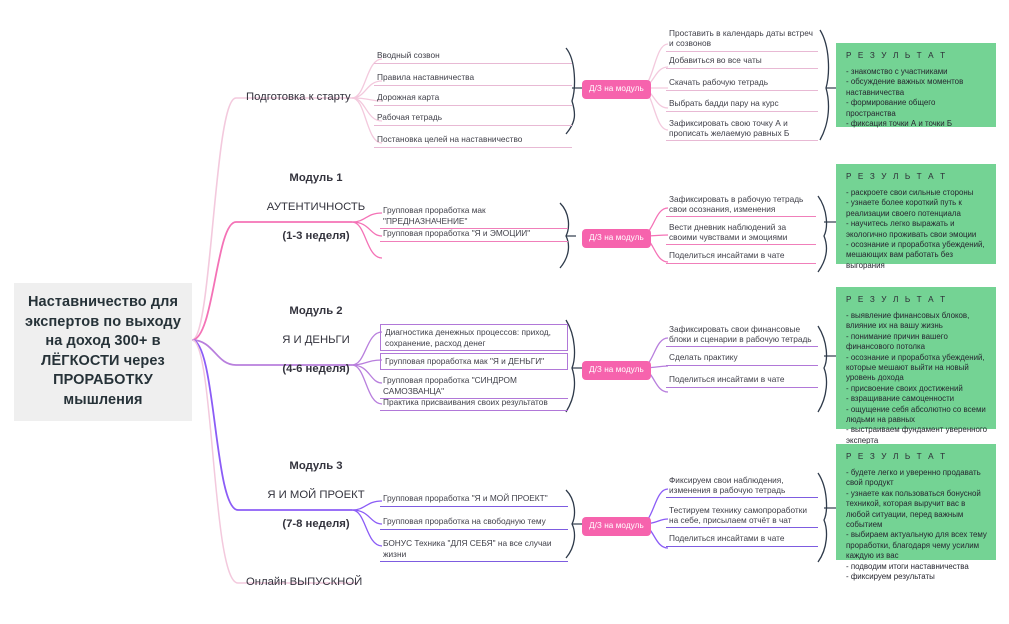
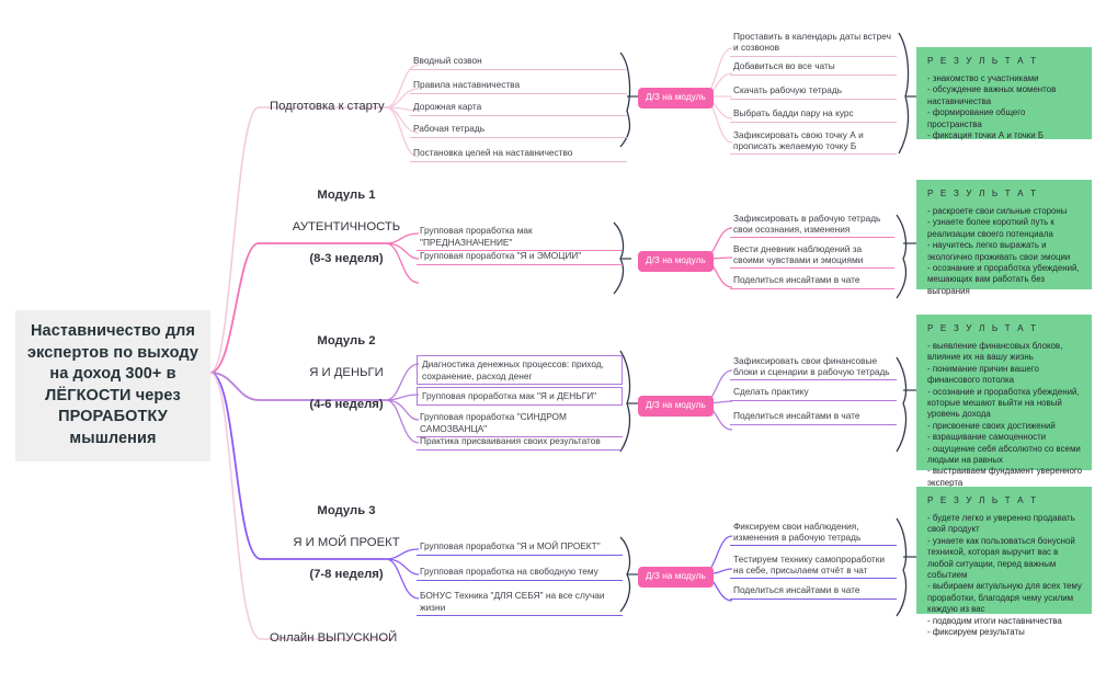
  Наставничество для экспертов по выходу на доход 300+ в ЛЁГКОСТИ через ПРОРАБОТКУ мышления
  Подготовка к старту
  Вводный созвон
  Правила наставничества
  Дорожная карта
  Рабочая тетрадь
  Постановка целей на наставничество
  Д/З на модуль
  Проставить в календарь даты встреч и созвонов
  Добавиться во все чаты
  Скачать рабочую тетрадь
  Выбрать бадди пару на курс
- Зафиксировать свою точку А и прописать желаемую равных Б
+ Зафиксировать свою точку А и прописать желаемую точку Б
  Р Е З У Л Ь Т А Т
  - знакомство с участниками
  - обсуждение важных моментов наставничества
  - формирование общего пространства
  - фиксация точки А и точки Б
  Модуль 1
  АУТЕНТИЧНОСТЬ
- (1-3 неделя)
+ (8-3 неделя)
  Групповая проработка мак "ПРЕДНАЗНАЧЕНИЕ"
  Групповая проработка "Я и ЭМОЦИИ"
  Д/З на модуль
  Зафиксировать в рабочую тетрадь свои осознания, изменения
  Вести дневник наблюдений за своими чувствами и эмоциями
  Поделиться инсайтами в чате
  Р Е З У Л Ь Т А Т
  - раскроете свои сильные стороны
  - узнаете более короткий путь к реализации своего потенциала
  - научитесь легко выражать и экологично проживать свои эмоции
  - осознание и проработка убеждений, мешающих вам работать без выгорания
  Модуль 2
  Я И ДЕНЬГИ
  (4-6 неделя)
  Диагностика денежных процессов: приход, сохранение, расход денег
  Групповая проработка мак "Я и ДЕНЬГИ"
  Групповая проработка "СИНДРОМ САМОЗВАНЦА"
  Практика присваивания своих результатов
  Д/З на модуль
  Зафиксировать свои финансовые блоки и сценарии в рабочую тетрадь
  Сделать практику
  Поделиться инсайтами в чате
  Р Е З У Л Ь Т А Т
  - выявление финансовых блоков, влияние их на вашу жизнь
  - понимание причин вашего финансового потолка
  - осознание и проработка убеждений, которые мешают выйти на новый уровень дохода
  - присвоение своих достижений
  - взращивание самоценности
  - ощущение себя абсолютно со всеми людьми на равных
  - выстраиваем фундамент уверенного эксперта
  Модуль 3
  Я И МОЙ ПРОЕКТ
  (7-8 неделя)
  Групповая проработка "Я и МОЙ ПРОЕКТ"
  Групповая проработка на свободную тему
  БОНУС Техника "ДЛЯ СЕБЯ" на все случаи жизни
  Д/З на модуль
  Фиксируем свои наблюдения, изменения в рабочую тетрадь
  Тестируем технику самопроработки на себе, присылаем отчёт в чат
  Поделиться инсайтами в чате
  Р Е З У Л Ь Т А Т
  - будете легко и уверенно продавать свой продукт
  - узнаете как пользоваться бонусной техникой, которая выручит вас в любой ситуации, перед важным событием
  - выбираем актуальную для всех тему проработки, благодаря чему усилим каждую из вас
  - подводим итоги наставничества
  - фиксируем результаты
  Онлайн ВЫПУСКНОЙ
